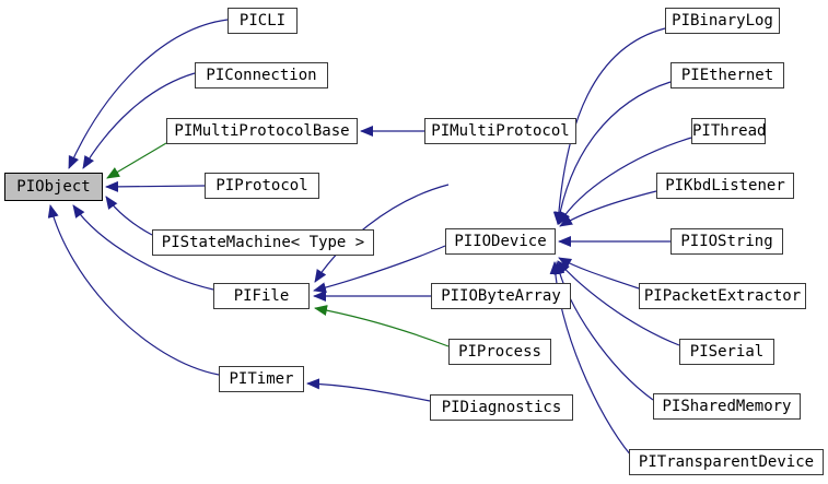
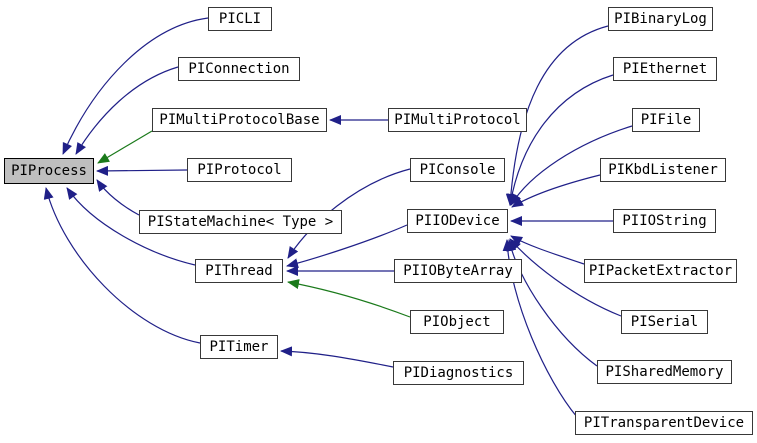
- PIObject
+ PIProcess
  PICLI
  PIConnection
  PIMultiProtocolBase
  PIProtocol
  PIStateMachine< Type >
- PIFile
+ PIThread
  PITimer
  PIMultiProtocol
+ PIConsole
  PIIODevice
  PIIOByteArray
- PIProcess
+ PIObject
  PIDiagnostics
  PIBinaryLog
  PIEthernet
- PIThread
+ PIFile
  PIKbdListener
  PIIOString
  PIPacketExtractor
  PISerial
  PISharedMemory
  PITransparentDevice
